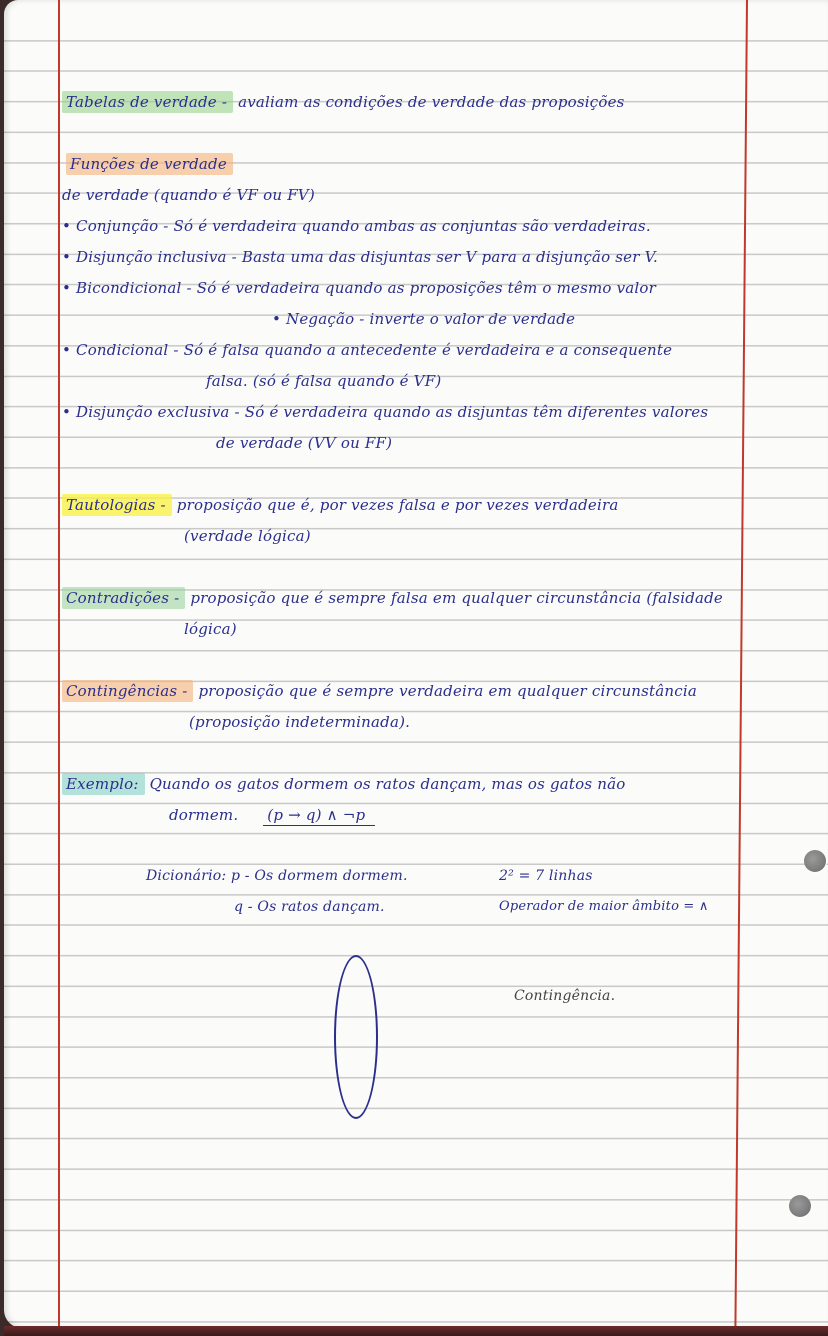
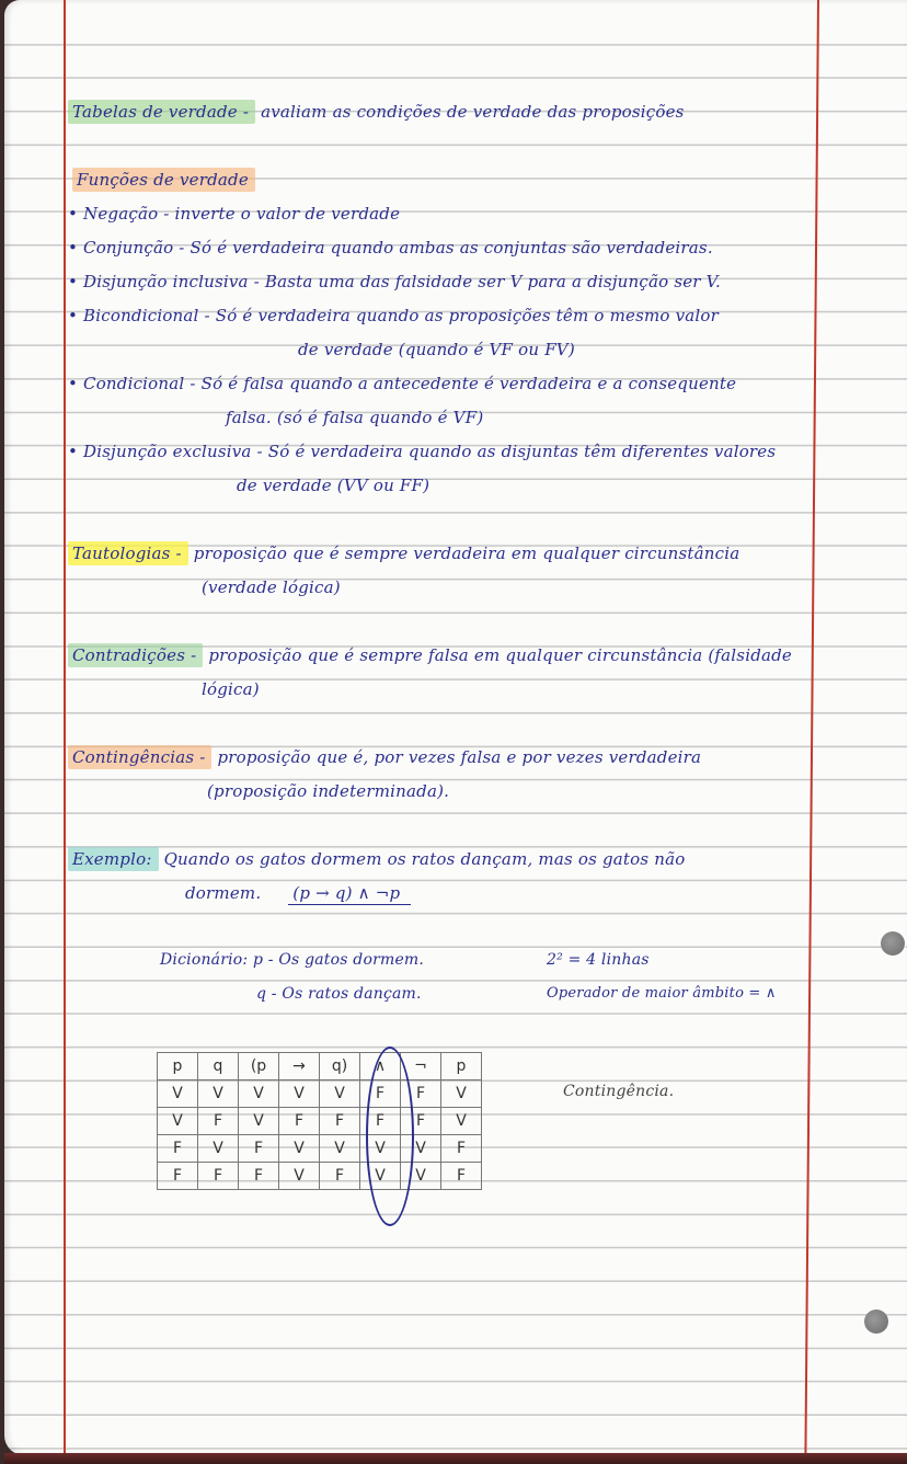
  Tabelas de verdade - avaliam as condições de verdade das proposições
  Funções de verdade
- de verdade (quando é VF ou FV)
+ • Negação - inverte o valor de verdade
  • Conjunção - Só é verdadeira quando ambas as conjuntas são verdadeiras.
- • Disjunção inclusiva - Basta uma das disjuntas ser V para a disjunção ser V.
+ • Disjunção inclusiva - Basta uma das falsidade ser V para a disjunção ser V.
  • Bicondicional - Só é verdadeira quando as proposições têm o mesmo valor
- • Negação - inverte o valor de verdade
+ de verdade (quando é VF ou FV)
  • Condicional - Só é falsa quando a antecedente é verdadeira e a consequente
  falsa. (só é falsa quando é VF)
  • Disjunção exclusiva - Só é verdadeira quando as disjuntas têm diferentes valores
  de verdade (VV ou FF)
- Tautologias - proposição que é, por vezes falsa e por vezes verdadeira
+ Tautologias - proposição que é sempre verdadeira em qualquer circunstância
  (verdade lógica)
  Contradições - proposição que é sempre falsa em qualquer circunstância (falsidade
  lógica)
- Contingências - proposição que é sempre verdadeira em qualquer circunstância
+ Contingências - proposição que é, por vezes falsa e por vezes verdadeira
  (proposição indeterminada).
  Exemplo: Quando os gatos dormem os ratos dançam, mas os gatos não
  dormem. (p → q) ∧ ¬p
- Dicionário: p - Os dormem dormem.
+ Dicionário: p - Os gatos dormem.
  q - Os ratos dançam.
- 2² = 7 linhas
+ 2² = 4 linhas
  Operador de maior âmbito = ∧
+ p	q	(p	→	q)	∧	¬	p
+ V	V	V	V	V	F	F	V
+ V	F	V	F	F	F	F	V
+ F	V	F	V	V	V	V	F
+ F	F	F	V	F	V	V	F
  Contingência.
